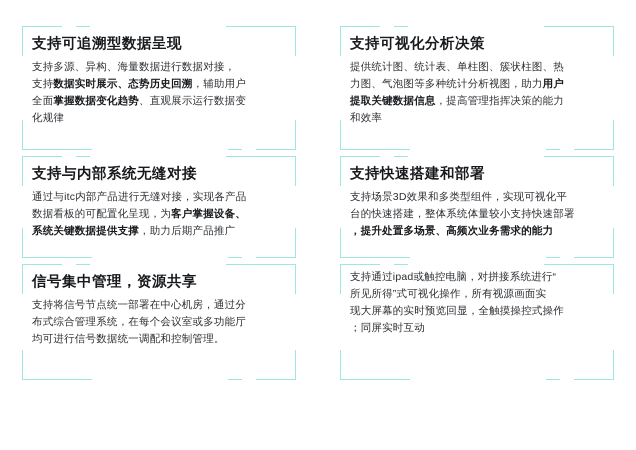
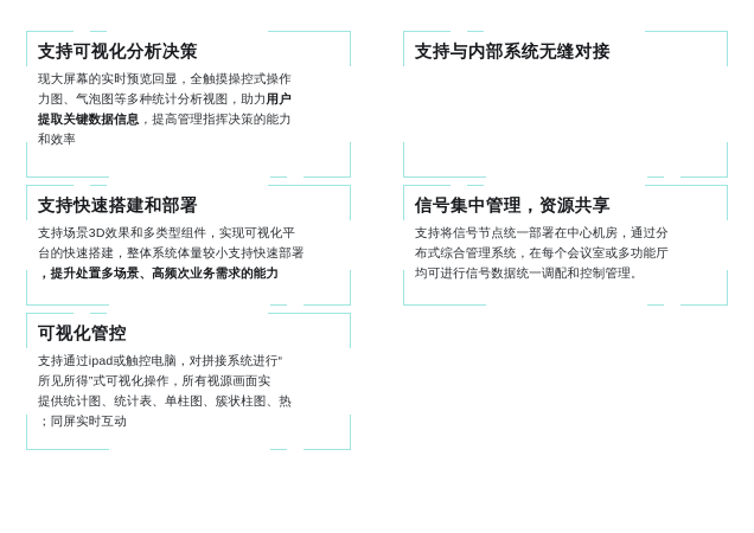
- 支持可追溯型数据呈现
- 支持多源、异构、海量数据进行数据对接，
- 支持数据实时展示、态势历史回溯，辅助用户
- 全面掌握数据变化趋势、直观展示运行数据变
- 化规律
  支持可视化分析决策
- 提供统计图、统计表、单柱图、簇状柱图、热
+ 现大屏幕的实时预览回显，全触摸操控式操作
  力图、气泡图等多种统计分析视图，助力用户
  提取关键数据信息，提高管理指挥决策的能力
  和效率
  支持与内部系统无缝对接
- 通过与itc内部产品进行无缝对接，实现各产品
- 数据看板的可配置化呈现，为客户掌握设备、
- 系统关键数据提供支撑，助力后期产品推广
  支持快速搭建和部署
  支持场景3D效果和多类型组件，实现可视化平
  台的快速搭建，整体系统体量较小支持快速部署
  ，提升处置多场景、高频次业务需求的能力
  信号集中管理，资源共享
  支持将信号节点统一部署在中心机房，通过分
  布式综合管理系统，在每个会议室或多功能厅
  均可进行信号数据统一调配和控制管理。
+ 可视化管控
  支持通过ipad或触控电脑，对拼接系统进行“
  所见所得”式可视化操作，所有视源画面实
- 现大屏幕的实时预览回显，全触摸操控式操作
+ 提供统计图、统计表、单柱图、簇状柱图、热
  ；同屏实时互动
